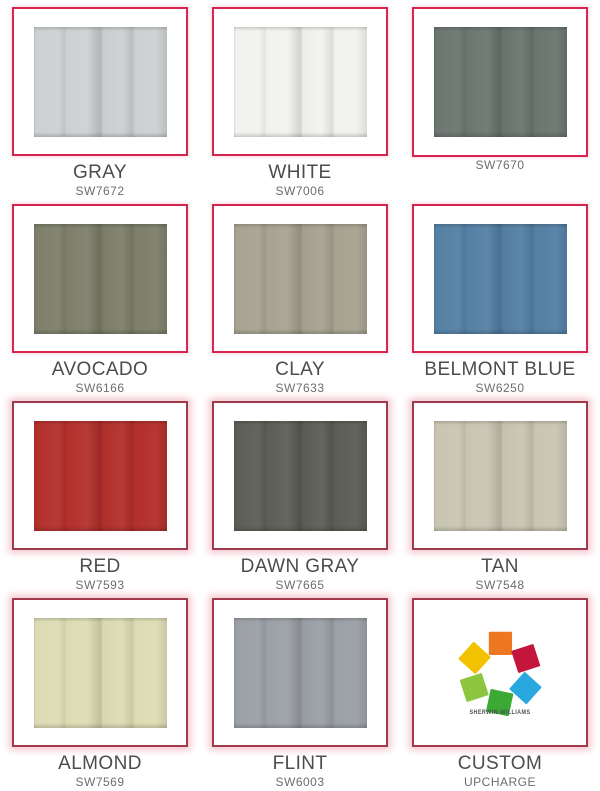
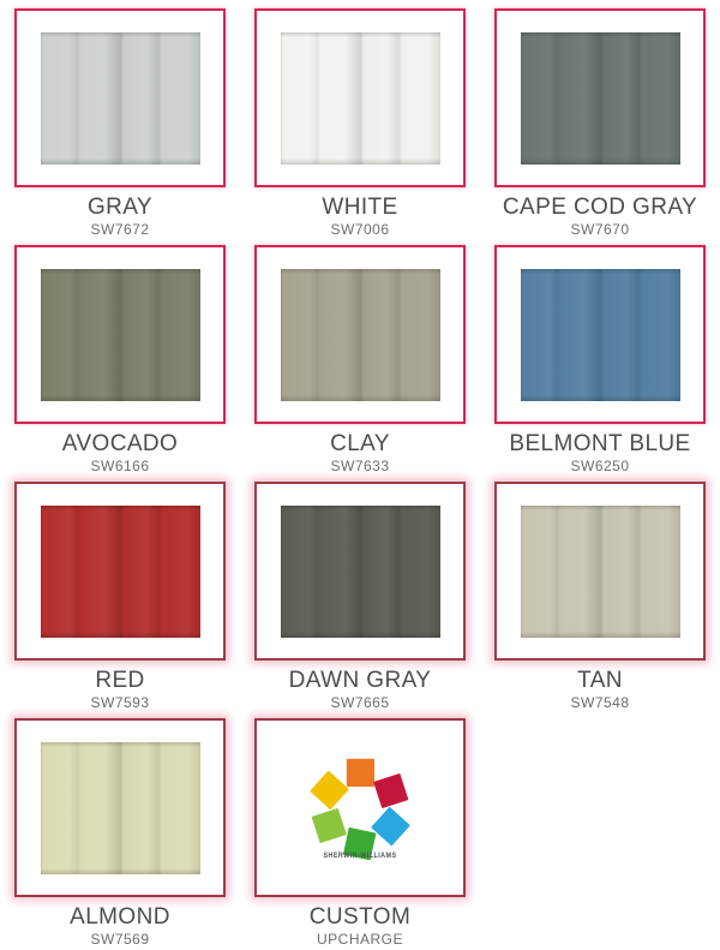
  GRAY
  SW7672
  WHITE
  SW7006
+ CAPE COD GRAY
  SW7670
  AVOCADO
  SW6166
  CLAY
  SW7633
  BELMONT BLUE
  SW6250
  RED
  SW7593
  DAWN GRAY
  SW7665
  TAN
  SW7548
  ALMOND
  SW7569
- FLINT
- SW6003
  CUSTOM
  UPCHARGE
